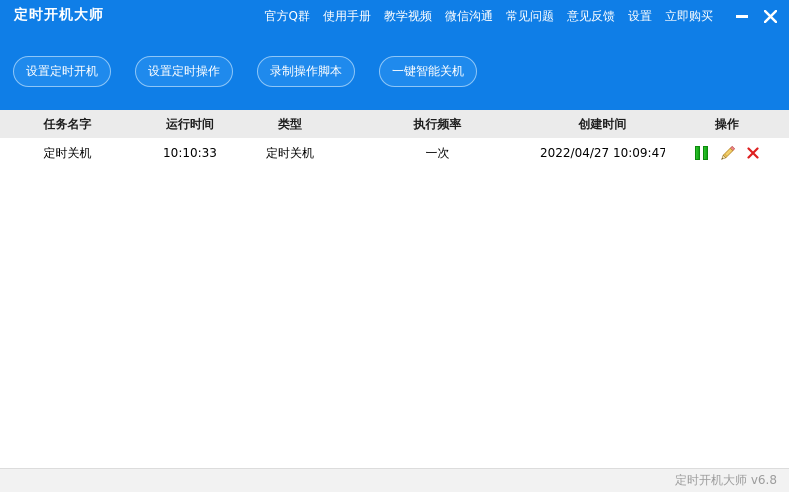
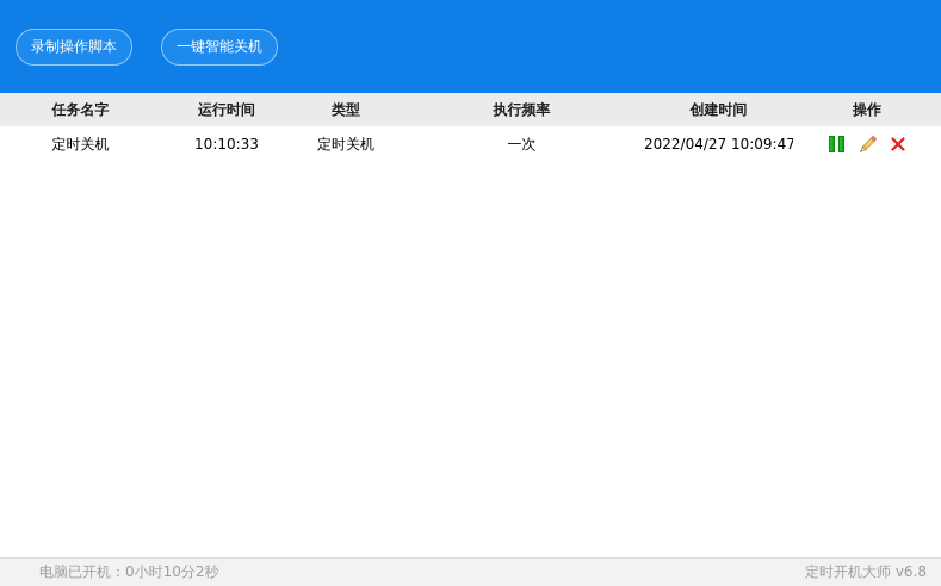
- 定时开机大师
- 官方Q群
- 使用手册
- 教学视频
- 微信沟通
- 常见问题
- 意见反馈
- 设置
- 立即购买
- 设置定时开机
- 设置定时操作
  录制操作脚本
  一键智能关机
  任务名字
  运行时间
  类型
  执行频率
  创建时间
  操作
  定时关机
  10:10:33
  定时关机
  一次
  2022/04/27 10:09:47
+ 电脑已开机：0小时10分2秒
  定时开机大师 v6.8
